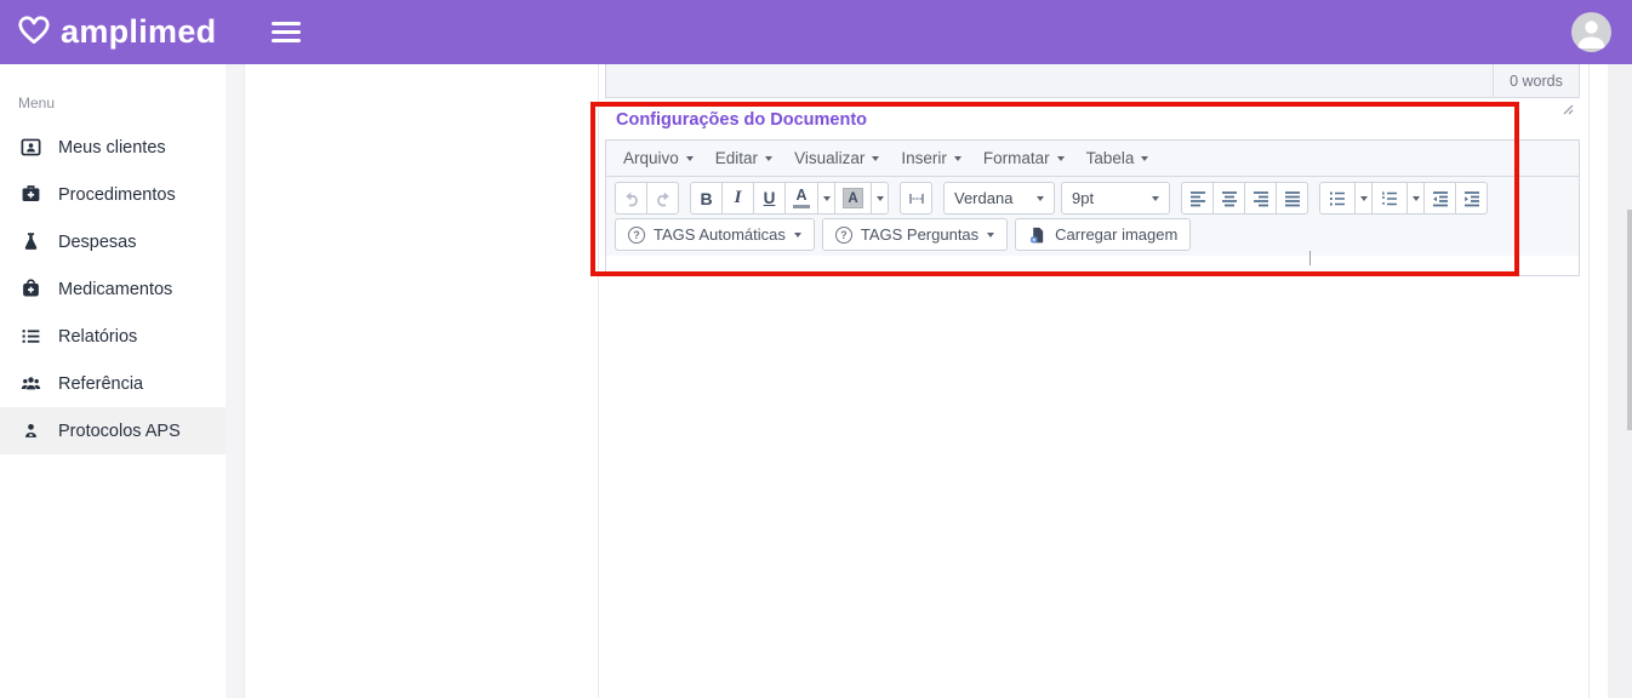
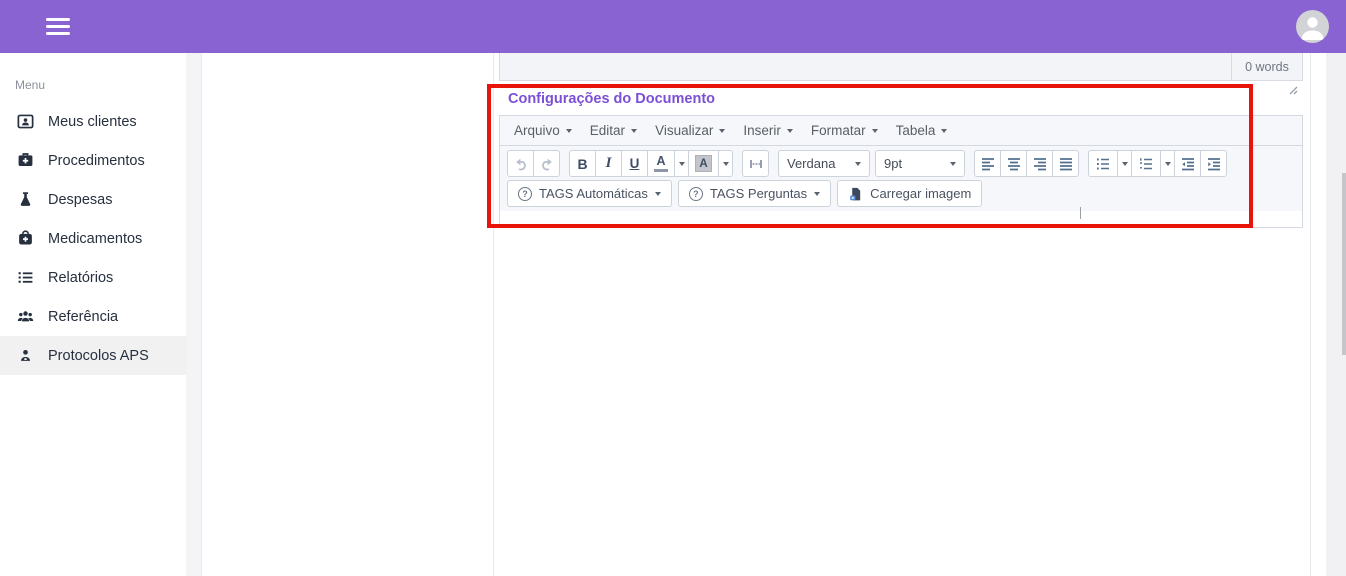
- amplimed
  Menu
  Meus clientes
  Procedimentos
  Despesas
  Medicamentos
  Relatórios
  Referência
  Protocolos APS
  0 words
  Configurações do Documento
  Arquivo
  Editar
  Visualizar
  Inserir
  Formatar
  Tabela
  B
  I
  U
  A
  A
  Verdana
  9pt
  ?
  TAGS Automáticas
  ?
  TAGS Perguntas
  Carregar imagem
